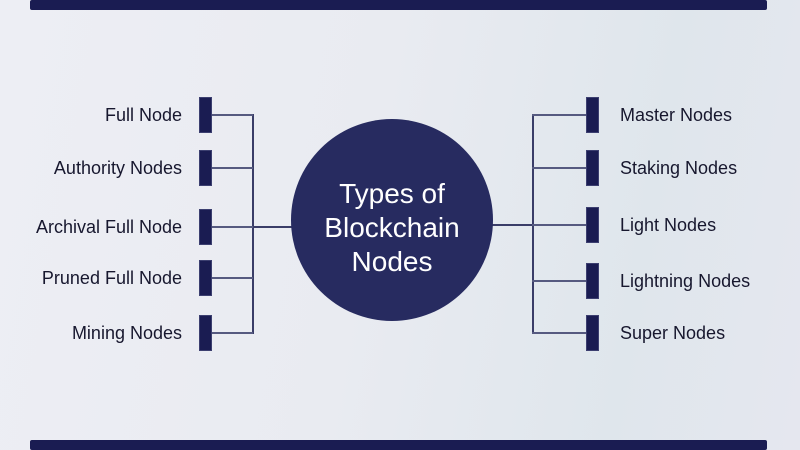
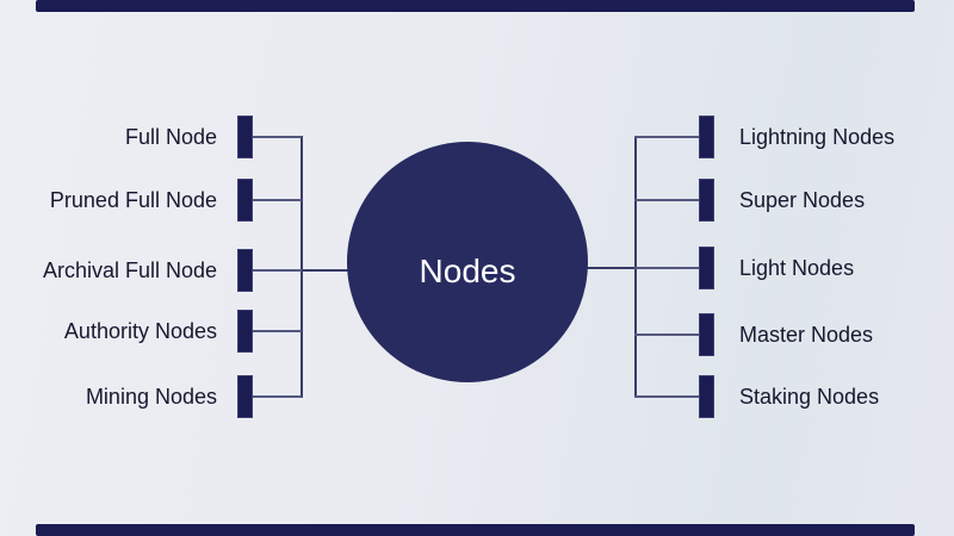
- Types of
- Blockchain
  Nodes
  Full Node
- Authority Nodes
+ Pruned Full Node
  Archival Full Node
- Pruned Full Node
+ Authority Nodes
  Mining Nodes
- Master Nodes
+ Lightning Nodes
- Staking Nodes
+ Super Nodes
  Light Nodes
- Lightning Nodes
+ Master Nodes
- Super Nodes
+ Staking Nodes
